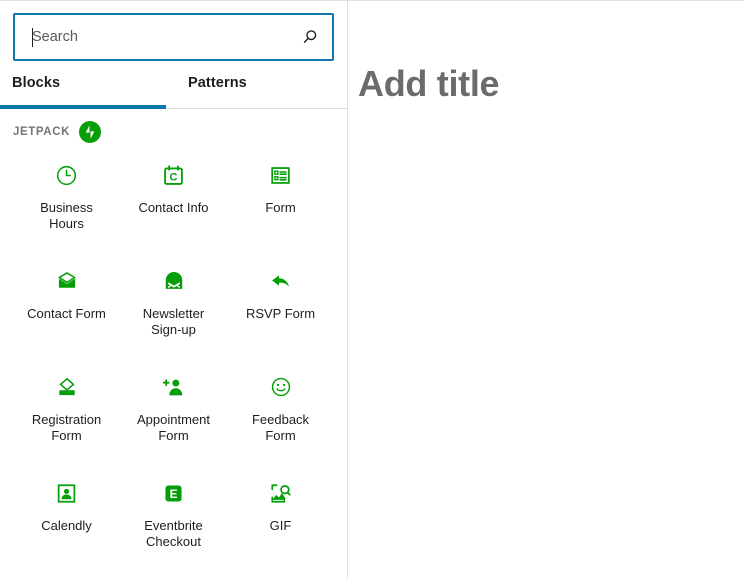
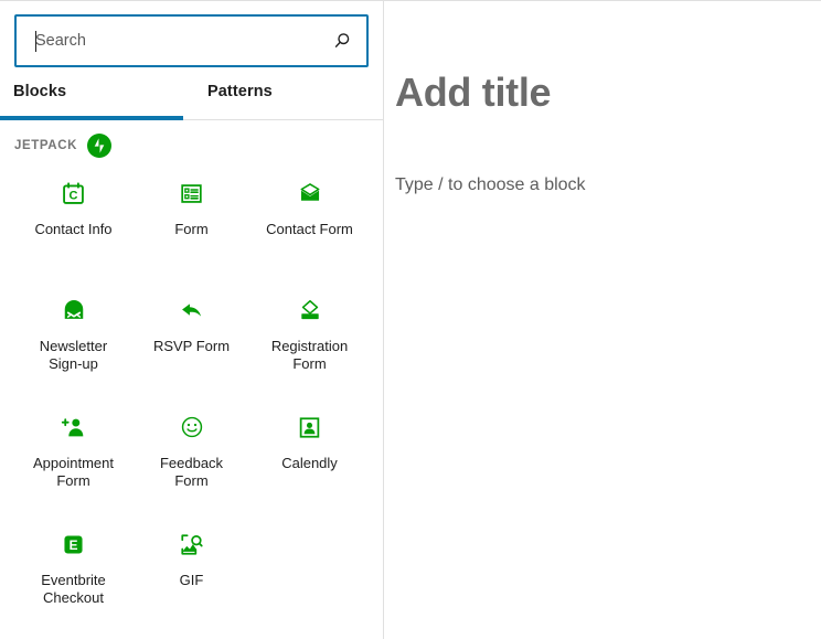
  Search
  Blocks
  Patterns
  JETPACK
- Business
- Hours
  C
  Contact Info
  Form
  Contact Form
  Newsletter
  Sign-up
  RSVP Form
  Registration
  Form
  Appointment
  Form
  Feedback
  Form
  Calendly
  E
  Eventbrite
  Checkout
  GIF
  Add title
+ Type / to choose a block
